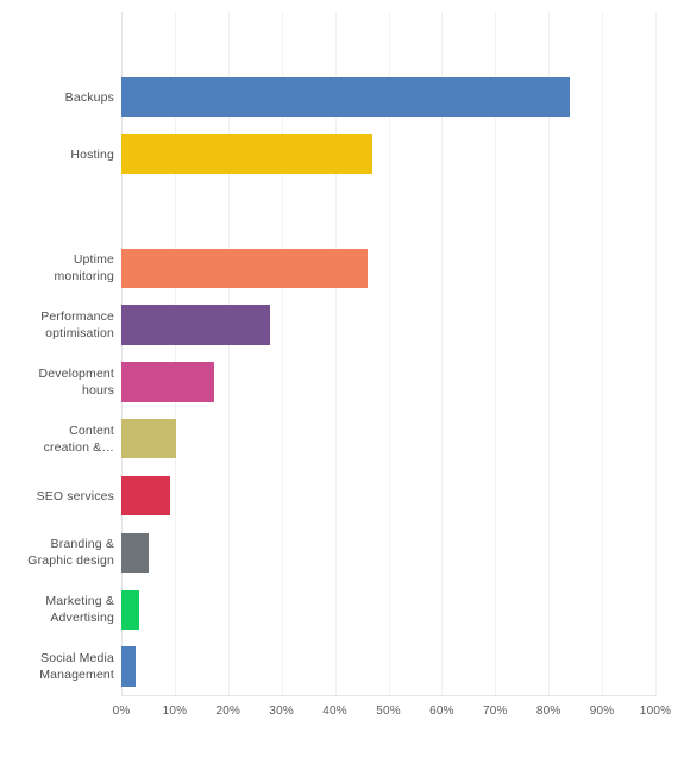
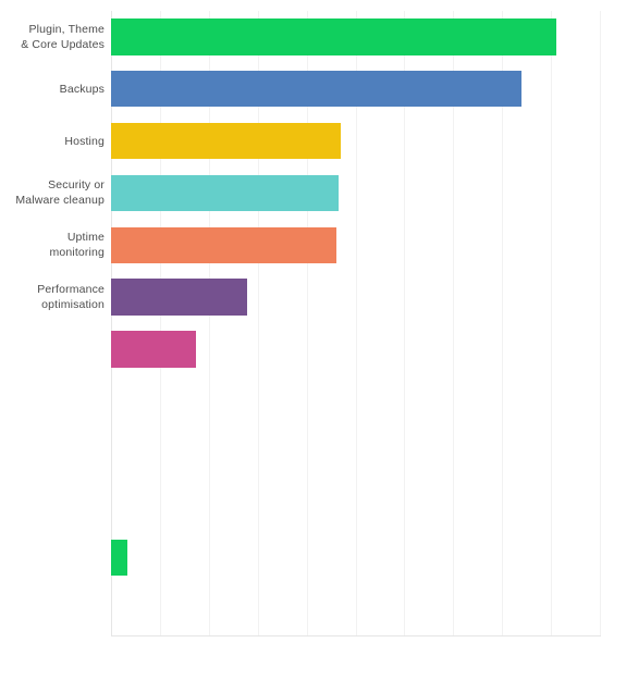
+ Plugin, Theme
+ & Core Updates
  Backups
  Hosting
+ Security or
+ Malware cleanup
  Uptime
  monitoring
  Performance
  optimisation
- Development
- hours
- Content
- creation &…
- SEO services
- Branding &
- Graphic design
- Marketing &
- Advertising
- Social Media
- Management
- 0%
- 10%
- 20%
- 30%
- 40%
- 50%
- 60%
- 70%
- 80%
- 90%
- 100%
